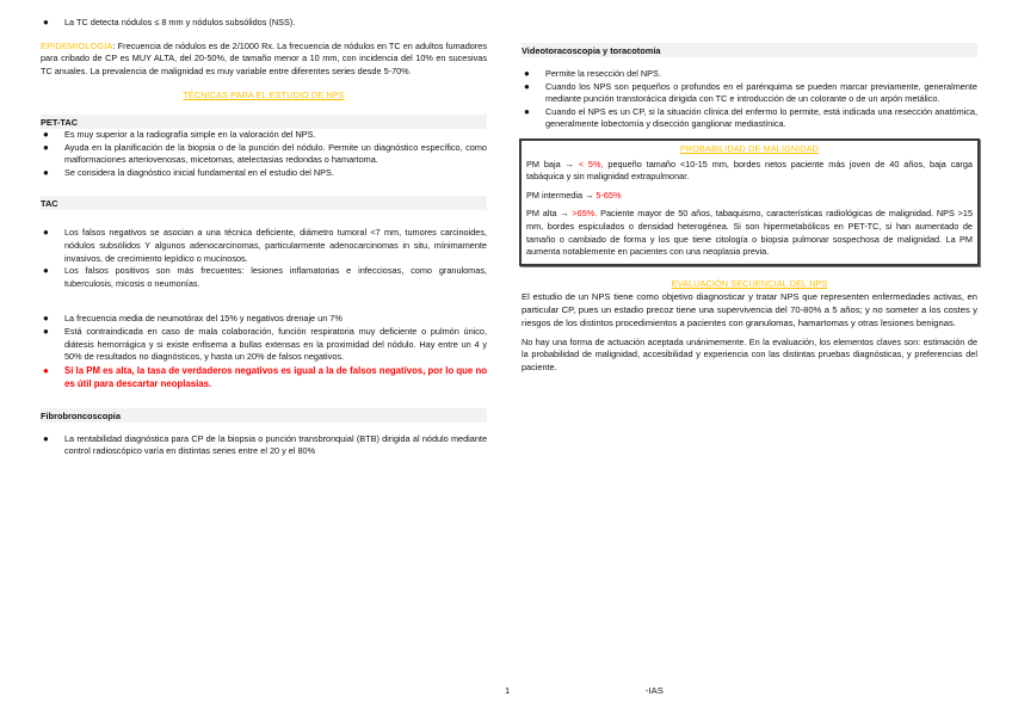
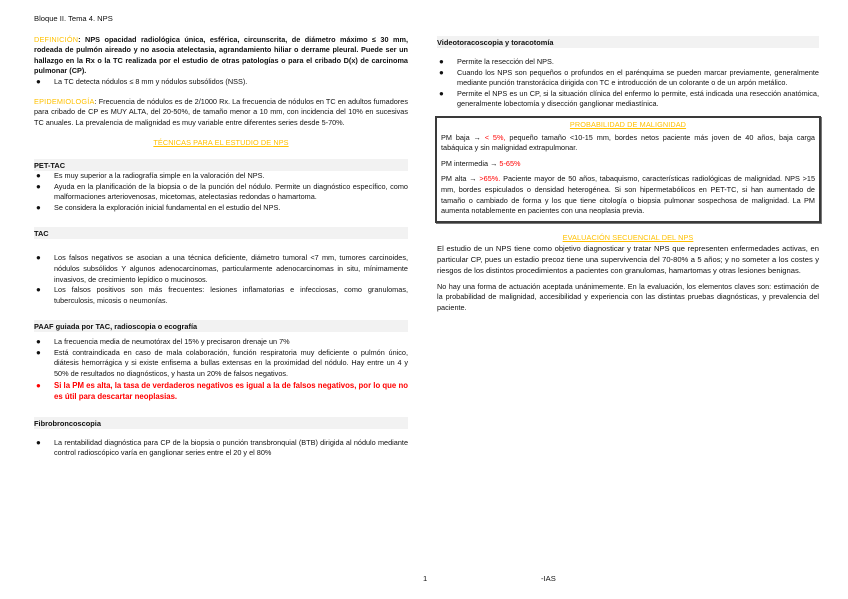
+ Bloque II. Tema 4. NPS
+ DEFINICIÓN: NPS opacidad radiológica única, esférica, circunscrita, de diámetro máximo ≤ 30 mm, rodeada de pulmón aireado y no asocia atelectasia, agrandamiento hiliar o derrame pleural. Puede ser un hallazgo en la Rx o la TC realizada por el estudio de otras patologías o para el cribado D(x) de carcinoma pulmonar (CP).
  ●
  La TC detecta nódulos ≤ 8 mm y nódulos subsólidos (NSS).
  EPIDEMIOLOGÍA: Frecuencia de nódulos es de 2/1000 Rx. La frecuencia de nódulos en TC en adultos fumadores para cribado de CP es MUY ALTA, del 20-50%, de tamaño menor a 10 mm, con incidencia del 10% en sucesivas TC anuales. La prevalencia de malignidad es muy variable entre diferentes series desde 5-70%.
  TÉCNICAS PARA EL ESTUDIO DE NPS
  PET-TAC
  ●
  Es muy superior a la radiografía simple en la valoración del NPS.
  ●
  Ayuda en la planificación de la biopsia o de la punción del nódulo. Permite un diagnóstico específico, como malformaciones arteriovenosas, micetomas, atelectasias redondas o hamartoma.
  ●
- Se considera la diagnóstico inicial fundamental en el estudio del NPS.
+ Se considera la exploración inicial fundamental en el estudio del NPS.
  TAC
  ●
  Los falsos negativos se asocian a una técnica deficiente, diámetro tumoral <7 mm, tumores carcinoides, nódulos subsólidos Y algunos adenocarcinomas, particularmente adenocarcinomas in situ, mínimamente invasivos, de crecimiento lepídico o mucinosos.
  ●
  Los falsos positivos son más frecuentes: lesiones inflamatorias e infecciosas, como granulomas, tuberculosis, micosis o neumonías.
+ PAAF guiada por TAC, radioscopia o ecografía
  ●
- La frecuencia media de neumotórax del 15% y negativos drenaje un 7%
+ La frecuencia media de neumotórax del 15% y precisaron drenaje un 7%
  ●
  Está contraindicada en caso de mala colaboración, función respiratoria muy deficiente o pulmón único, diátesis hemorrágica y si existe enfisema a bullas extensas en la proximidad del nódulo. Hay entre un 4 y 50% de resultados no diagnósticos, y hasta un 20% de falsos negativos.
  ●
  Si la PM es alta, la tasa de verdaderos negativos es igual a la de falsos negativos, por lo que no es útil para descartar neoplasias.
  Fibrobroncoscopia
  ●
- La rentabilidad diagnóstica para CP de la biopsia o punción transbronquial (BTB) dirigida al nódulo mediante control radioscópico varía en distintas series entre el 20 y el 80%
+ La rentabilidad diagnóstica para CP de la biopsia o punción transbronquial (BTB) dirigida al nódulo mediante control radioscópico varía en ganglionar series entre el 20 y el 80%
  Videotoracoscopia y toracotomía
  ●
  Permite la resección del NPS.
  ●
  Cuando los NPS son pequeños o profundos en el parénquima se pueden marcar previamente, generalmente mediante punción transtorácica dirigida con TC e introducción de un colorante o de un arpón metálico.
  ●
- Cuando el NPS es un CP, si la situación clínica del enfermo lo permite, está indicada una resección anatómica, generalmente lobectomía y disección ganglionar mediastínica.
+ Permite el NPS es un CP, si la situación clínica del enfermo lo permite, está indicada una resección anatómica, generalmente lobectomía y disección ganglionar mediastínica.
  PROBABILIDAD DE MALIGNIDAD
  PM baja → < 5%, pequeño tamaño <10-15 mm, bordes netos paciente más joven de 40 años, baja carga tabáquica y sin malignidad extrapulmonar.
  PM intermedia → 5-65%
  PM alta → >65%. Paciente mayor de 50 años, tabaquismo, características radiológicas de malignidad. NPS >15 mm, bordes espiculados o densidad heterogénea. Si son hipermetabólicos en PET-TC, si han aumentado de tamaño o cambiado de forma y los que tiene citología o biopsia pulmonar sospechosa de malignidad. La PM aumenta notablemente en pacientes con una neoplasia previa.
  EVALUACIÓN SECUENCIAL DEL NPS
  El estudio de un NPS tiene como objetivo diagnosticar y tratar NPS que representen enfermedades activas, en particular CP, pues un estadio precoz tiene una supervivencia del 70-80% a 5 años; y no someter a los costes y riesgos de los distintos procedimientos a pacientes con granulomas, hamartomas y otras lesiones benignas.
- No hay una forma de actuación aceptada unánimemente. En la evaluación, los elementos claves son: estimación de la probabilidad de malignidad, accesibilidad y experiencia con las distintas pruebas diagnósticas, y preferencias del paciente.
+ No hay una forma de actuación aceptada unánimemente. En la evaluación, los elementos claves son: estimación de la probabilidad de malignidad, accesibilidad y experiencia con las distintas pruebas diagnósticas, y prevalencia del paciente.
  1
  -IAS
